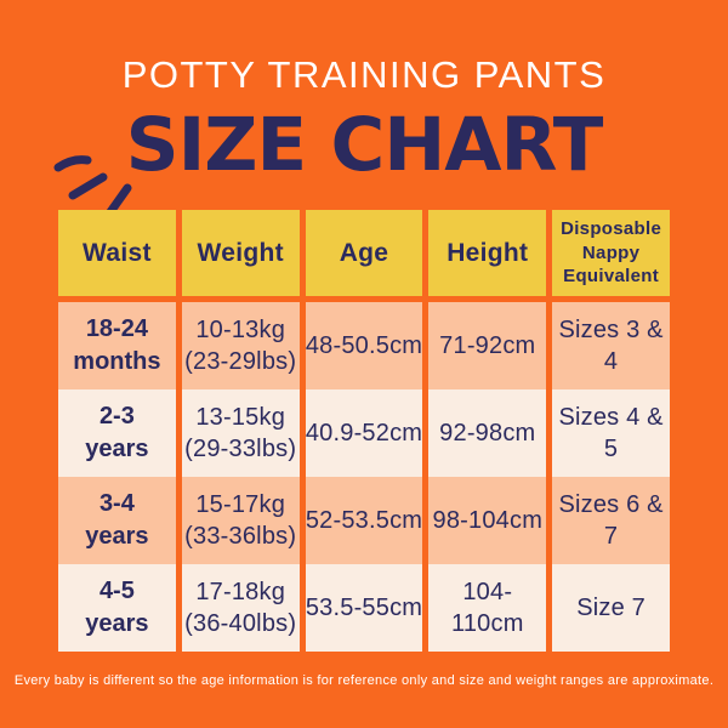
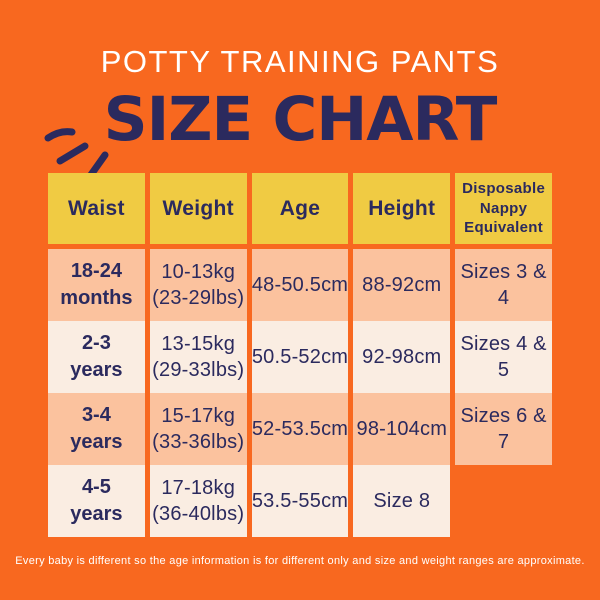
  POTTY TRAINING PANTS
  SIZE CHART
  Waist
  Weight
  Age
  Height
  Disposable
  Nappy
  Equivalent
  18-24
  months
  10-13kg
  (23-29lbs)
  48-50.5cm
- 71-92cm
+ 88-92cm
  Sizes 3 & 4
  2-3
  years
  13-15kg
  (29-33lbs)
- 40.9-52cm
+ 50.5-52cm
  92-98cm
  Sizes 4 & 5
  3-4
  years
  15-17kg
  (33-36lbs)
  52-53.5cm
  98-104cm
  Sizes 6 & 7
  4-5
  years
  17-18kg
  (36-40lbs)
  53.5-55cm
- 104-110cm
- Size 7
+ Size 8
- Every baby is different so the age information is for reference only and size and weight ranges are approximate.
+ Every baby is different so the age information is for different only and size and weight ranges are approximate.
